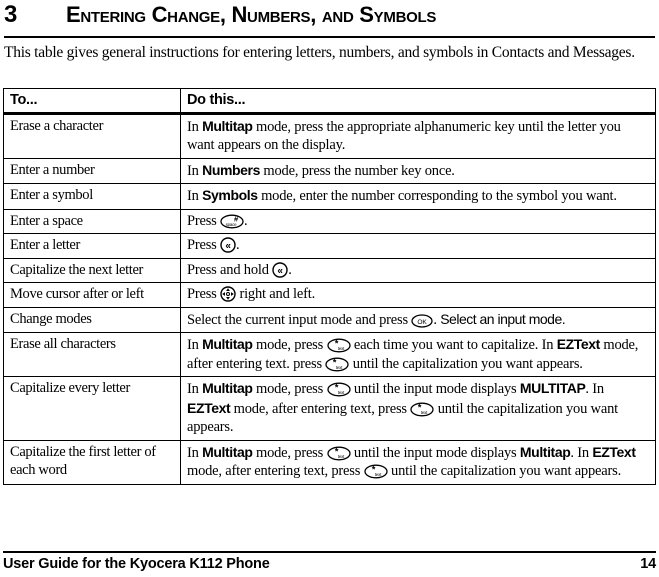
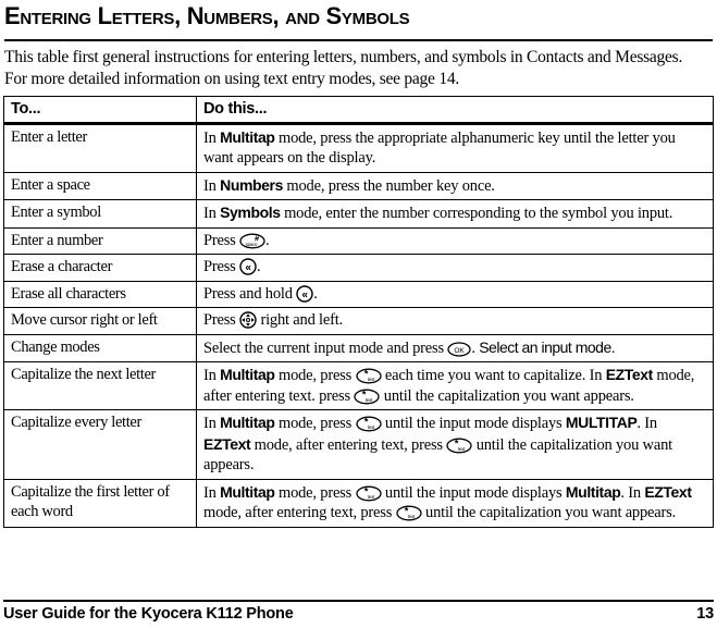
- 3
- Entering Change, Numbers, and Symbols
+ Entering Letters, Numbers, and Symbols
- This table gives general instructions for entering letters, numbers, and symbols in Contacts and Messages.
+ This table first general instructions for entering letters, numbers, and symbols in Contacts and Messages.
+ For more detailed information on using text entry modes, see page 14.
  To...	Do this...
- Erase a character	In Multitap mode, press the appropriate alphanumeric key until the letter you want appears on the display.
+ Enter a letter	In Multitap mode, press the appropriate alphanumeric key until the letter you want appears on the display.
- Enter a number	In Numbers mode, press the number key once.
+ Enter a space	In Numbers mode, press the number key once.
- Enter a symbol	In Symbols mode, enter the number corresponding to the symbol you want.
+ Enter a symbol	In Symbols mode, enter the number corresponding to the symbol you input.
- Enter a space	Press # .
+ Enter a number	Press # .
- Enter a letter	Press « .
+ Erase a character	Press « .
- Capitalize the next letter	Press and hold « .
+ Erase all characters	Press and hold « .
- Move cursor after or left	Press right and left.
+ Move cursor right or left	Press right and left.
  Change modes	Select the current input mode and press . Select an input mode.
- Erase all characters	In Multitap mode, press * each time you want to capitalize. In EZText mode, after entering text. press * until the capitalization you want appears.
+ Capitalize the next letter	In Multitap mode, press * each time you want to capitalize. In EZText mode, after entering text. press * until the capitalization you want appears.
  Capitalize every letter	In Multitap mode, press * until the input mode displays MULTITAP. In EZText mode, after entering text, press * until the capitalization you want appears.
  Capitalize the first letter of each word	In Multitap mode, press * until the input mode displays Multitap. In EZText mode, after entering text, press * until the capitalization you want appears.
  User Guide for the Kyocera K112 Phone
- 14
+ 13
